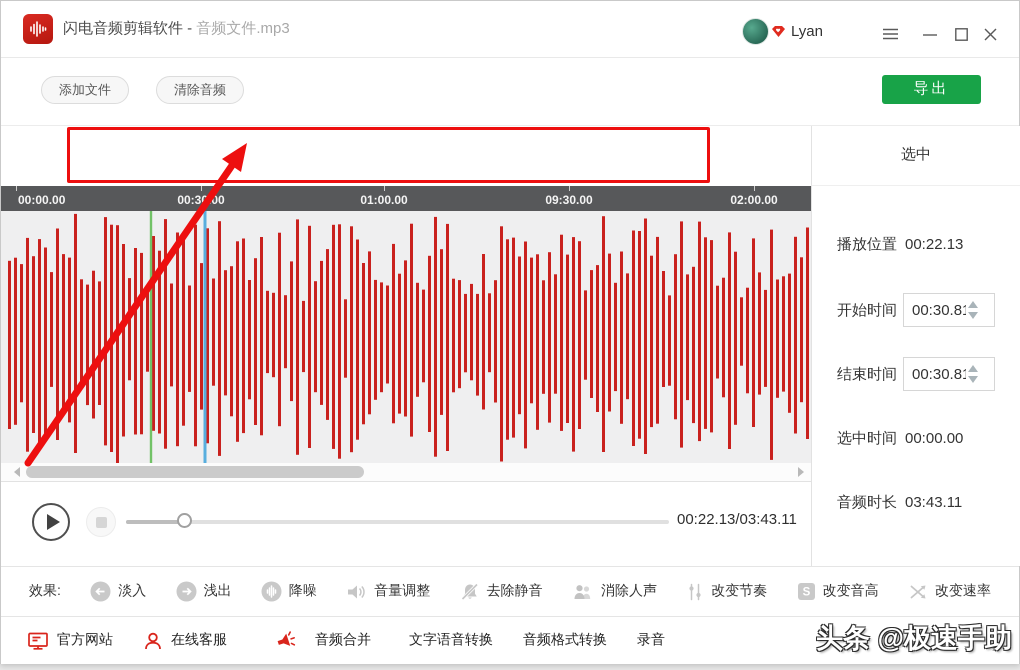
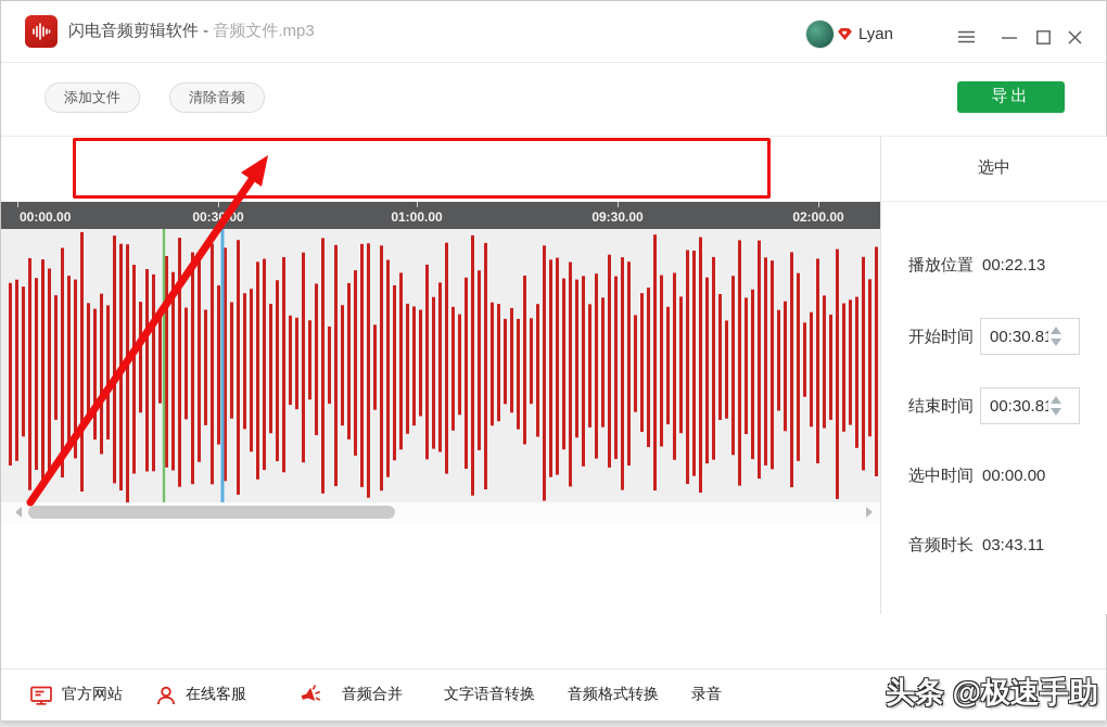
  闪电音频剪辑软件 - 音频文件.mp3
  Lyan
  添加文件
  清除音频
  导出
  选中
  播放位置
  00:22.13
  开始时间
  00:30.8
  结束时间
  00:30.8
  选中时间
  00:00.00
  音频时长
  03:43.11
  00:00.00
  00:300
  01:00.00
  09:30.00
  02:00.00
- 00:22.13/03:43.11
- 效果:
- 淡入
- 浅出
- 降噪
- 音量调整
- 去除静音
- 消除人声
- 改变节奏
- S
- 改变音高
- 改变速率
  官方网站
  在线客服
  音频合并
  文字语音转换
  音频格式转换
  录音
  头条 @极速手助
